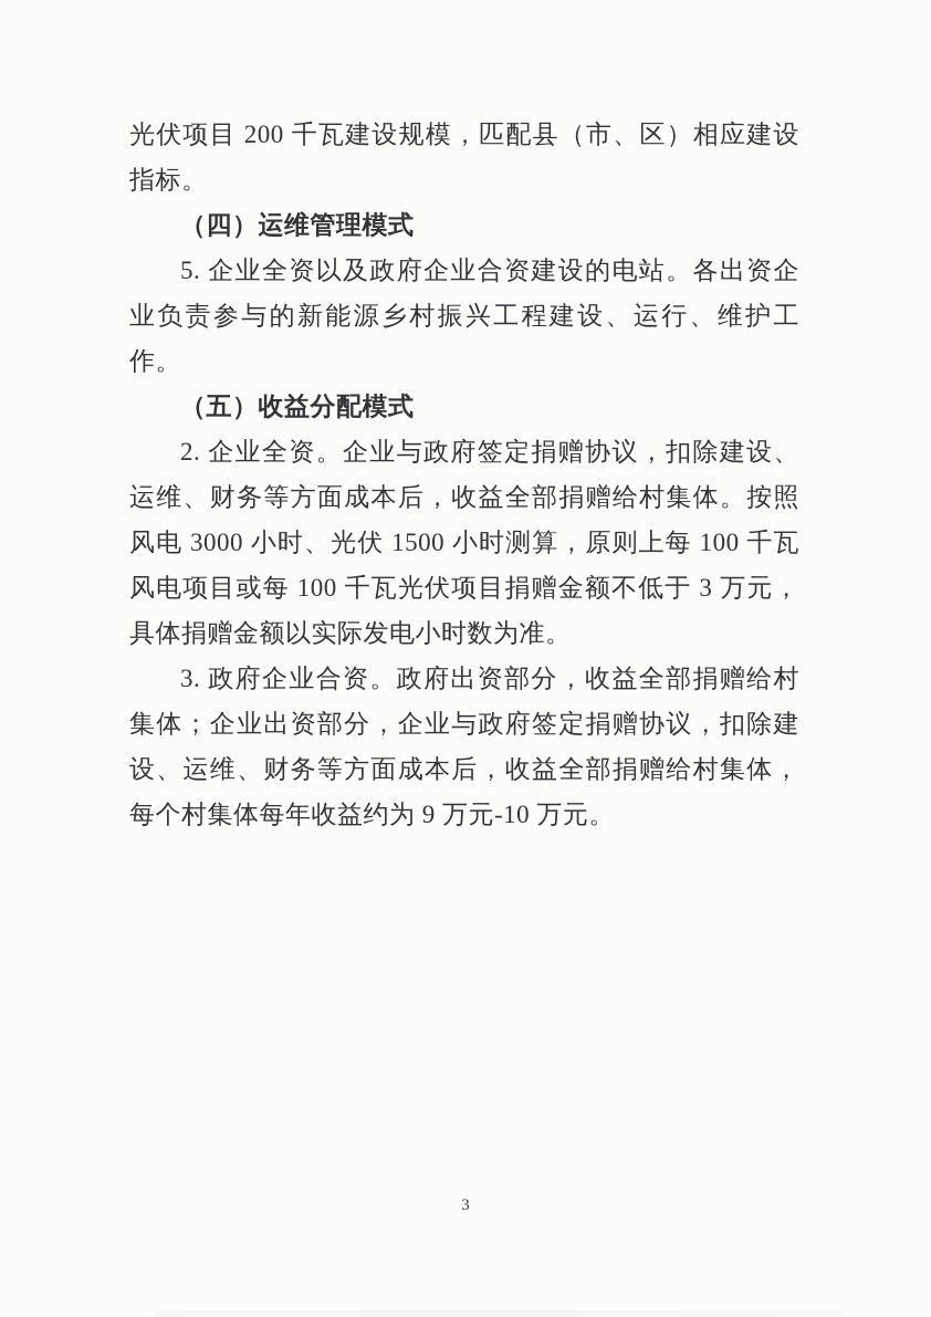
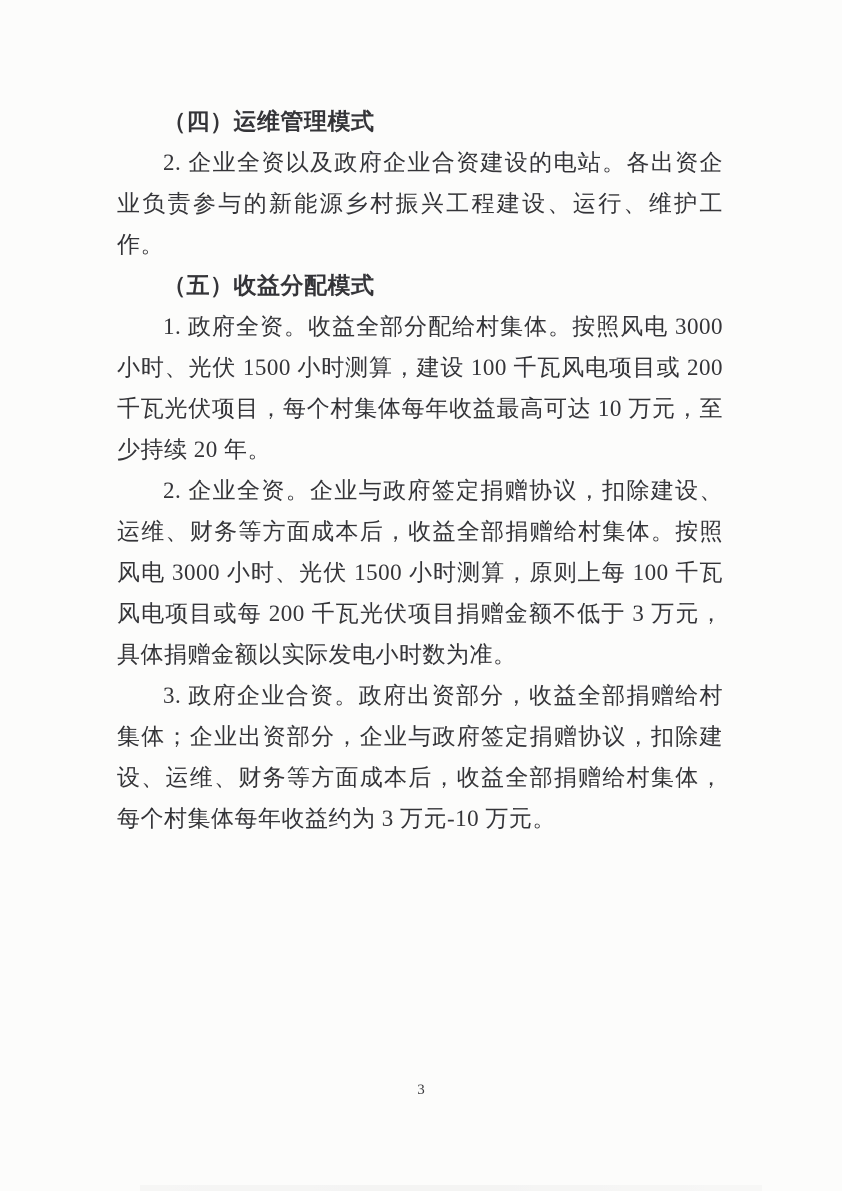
- 光伏项目 200 千瓦建设规模，匹配县（市、区）相应建设指标。
  （四）运维管理模式
- 5. 企业全资以及政府企业合资建设的电站。各出资企业负责参与的新能源乡村振兴工程建设、运行、维护工作。
+ 2. 企业全资以及政府企业合资建设的电站。各出资企业负责参与的新能源乡村振兴工程建设、运行、维护工作。
  （五）收益分配模式
+ 1. 政府全资。收益全部分配给村集体。按照风电 3000 小时、光伏 1500 小时测算，建设 100 千瓦风电项目或 200 千瓦光伏项目，每个村集体每年收益最高可达 10 万元，至少持续 20 年。
- 2. 企业全资。企业与政府签定捐赠协议，扣除建设、运维、财务等方面成本后，收益全部捐赠给村集体。按照风电 3000 小时、光伏 1500 小时测算，原则上每 100 千瓦风电项目或每 100 千瓦光伏项目捐赠金额不低于 3 万元，具体捐赠金额以实际发电小时数为准。
+ 2. 企业全资。企业与政府签定捐赠协议，扣除建设、运维、财务等方面成本后，收益全部捐赠给村集体。按照风电 3000 小时、光伏 1500 小时测算，原则上每 100 千瓦风电项目或每 200 千瓦光伏项目捐赠金额不低于 3 万元，具体捐赠金额以实际发电小时数为准。
- 3. 政府企业合资。政府出资部分，收益全部捐赠给村集体；企业出资部分，企业与政府签定捐赠协议，扣除建设、运维、财务等方面成本后，收益全部捐赠给村集体，每个村集体每年收益约为 9 万元-10 万元。
+ 3. 政府企业合资。政府出资部分，收益全部捐赠给村集体；企业出资部分，企业与政府签定捐赠协议，扣除建设、运维、财务等方面成本后，收益全部捐赠给村集体，每个村集体每年收益约为 3 万元-10 万元。
  3
